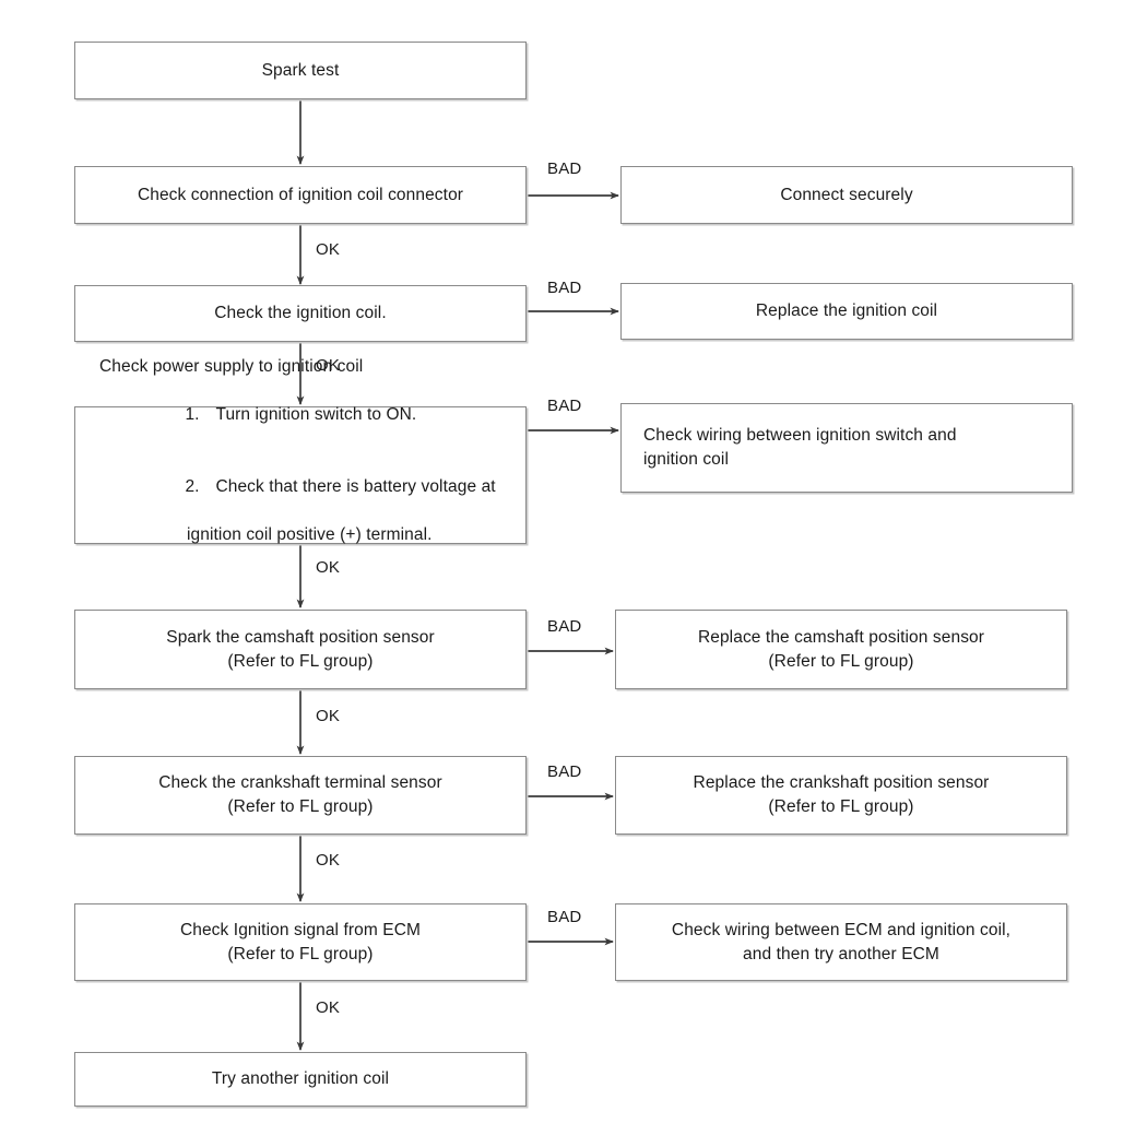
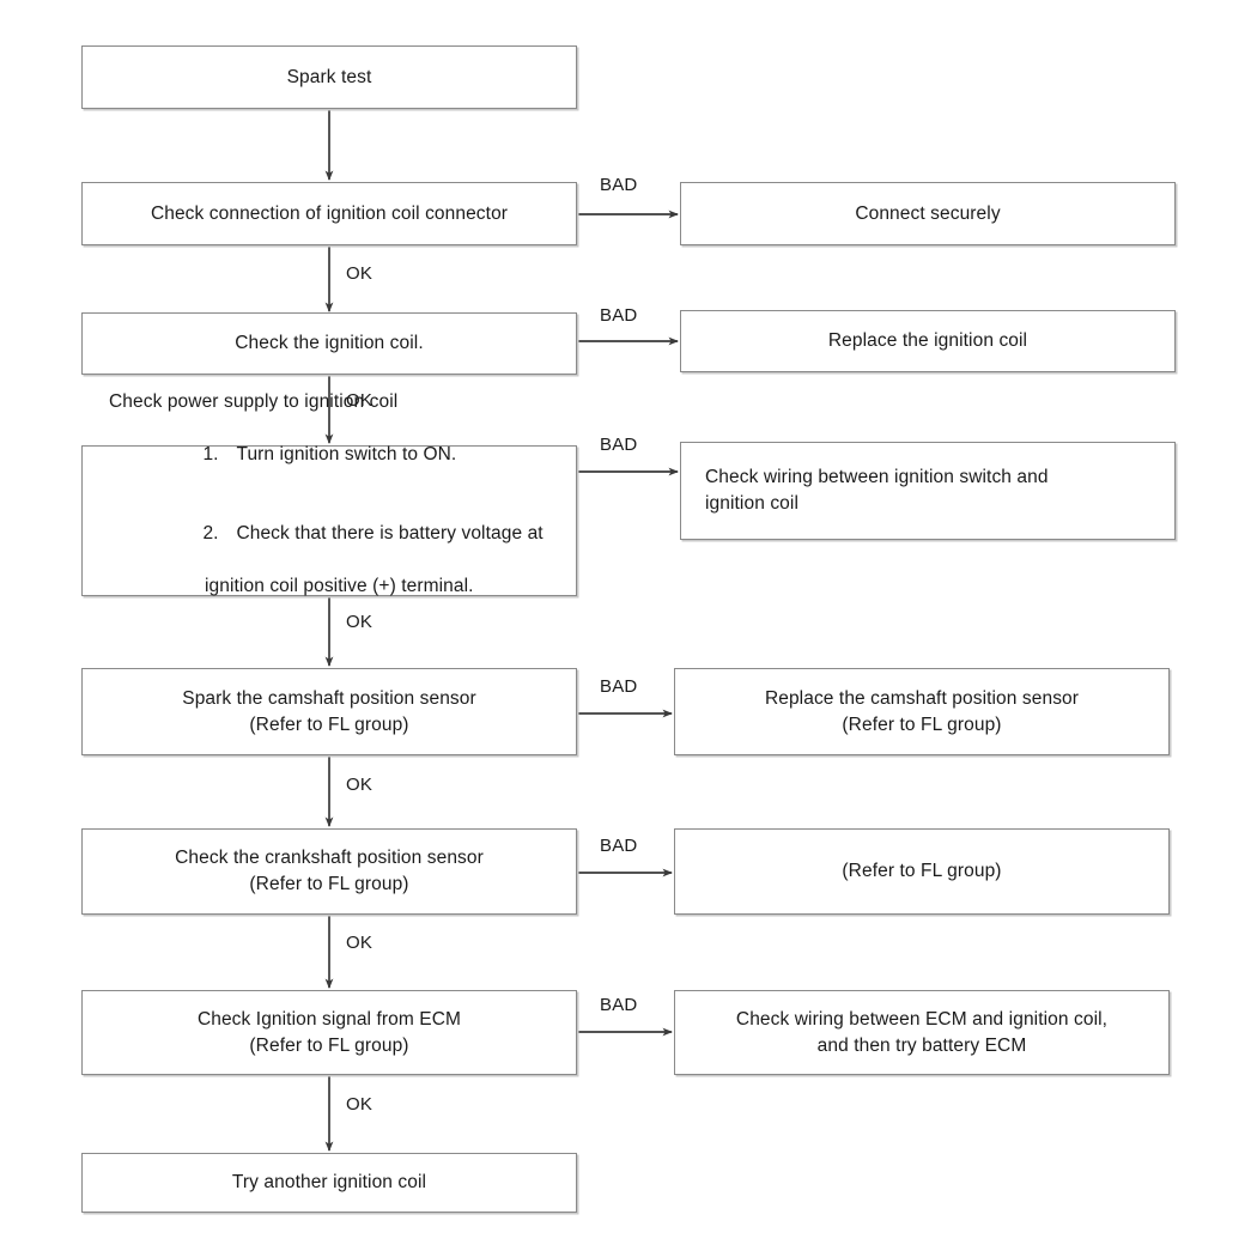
  Spark test
  Check connection of ignition coil connector
  Check the ignition coil.
  Check power supply to ignition coil
  1. Turn ignition switch to ON.
  2. Check that there is battery voltage at
  ignition coil positive (+) terminal.
  Spark the camshaft position sensor
  (Refer to FL group)
- Check the crankshaft terminal sensor
+ Check the crankshaft position sensor
  (Refer to FL group)
  Check Ignition signal from ECM
  (Refer to FL group)
  Try another ignition coil
  Connect securely
  Replace the ignition coil
  Check wiring between ignition switch and
  ignition coil
  Replace the camshaft position sensor
  (Refer to FL group)
- Replace the crankshaft position sensor
  (Refer to FL group)
  Check wiring between ECM and ignition coil,
- and then try another ECM
+ and then try battery ECM
  OK
  OK
  OK
  OK
  OK
  OK
  BAD
  BAD
  BAD
  BAD
  BAD
  BAD
